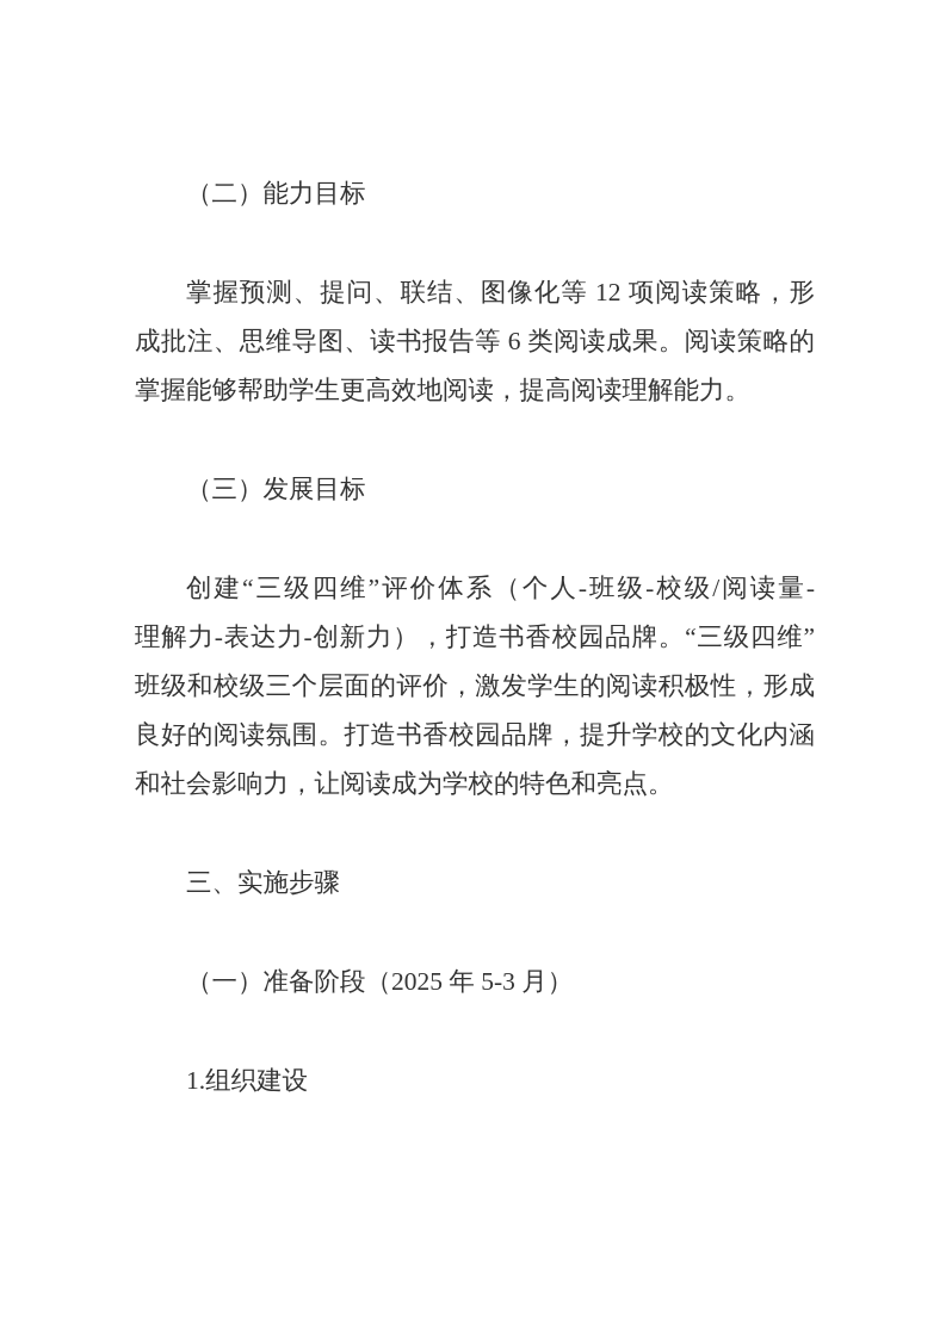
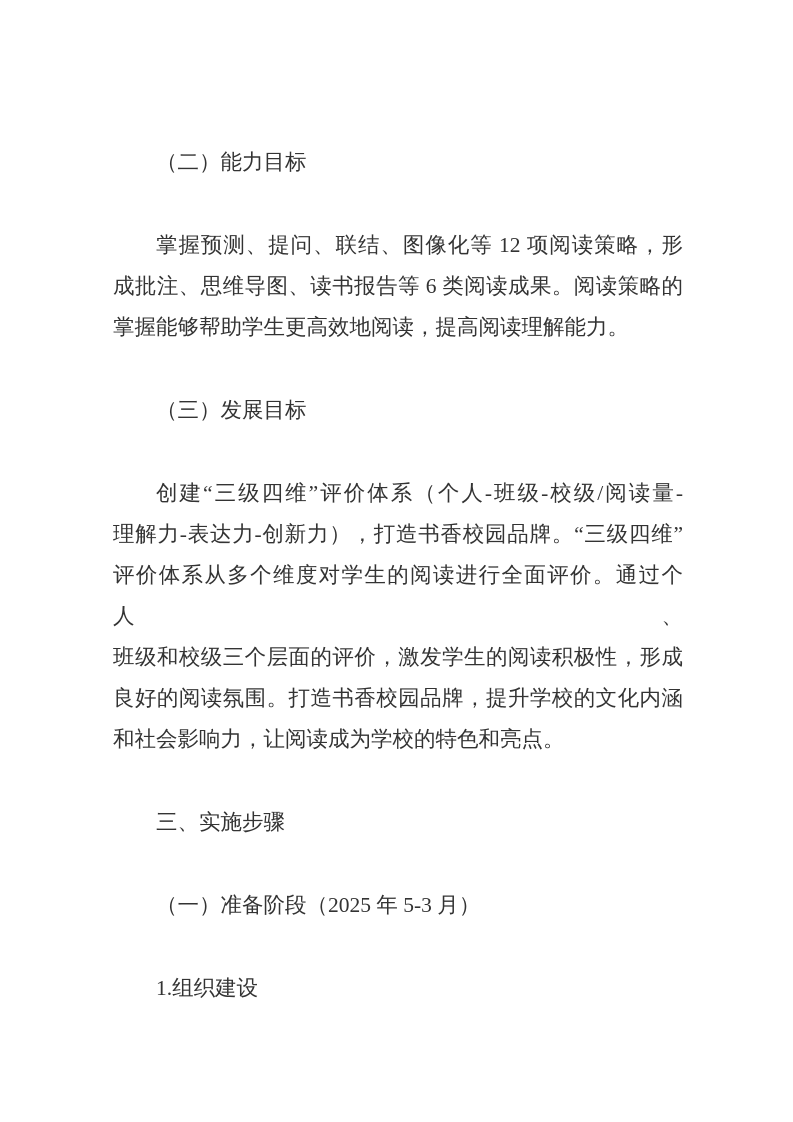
  （二）能力目标
  掌握预测、提问、联结、图像化等 12 项阅读策略，形
  成批注、思维导图、读书报告等 6 类阅读成果。阅读策略的
  掌握能够帮助学生更高效地阅读，提高阅读理解能力。
  （三）发展目标
  创建“三级四维”评价体系（个人-班级-校级/阅读量-
  理解力-表达力-创新力），打造书香校园品牌。“三级四维”
+ 评价体系从多个维度对学生的阅读进行全面评价。通过个人、
  班级和校级三个层面的评价，激发学生的阅读积极性，形成
  良好的阅读氛围。打造书香校园品牌，提升学校的文化内涵
  和社会影响力，让阅读成为学校的特色和亮点。
  三、实施步骤
  （一）准备阶段（2025 年 5-3 月）
  1.组织建设
